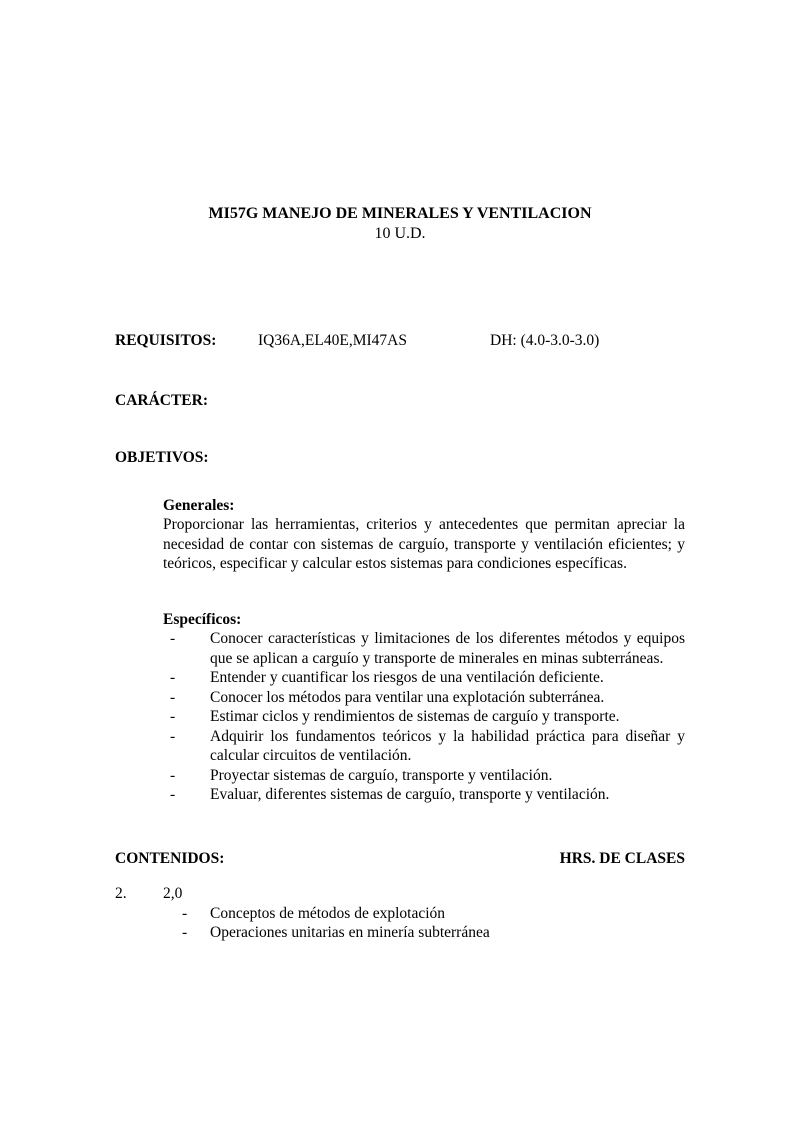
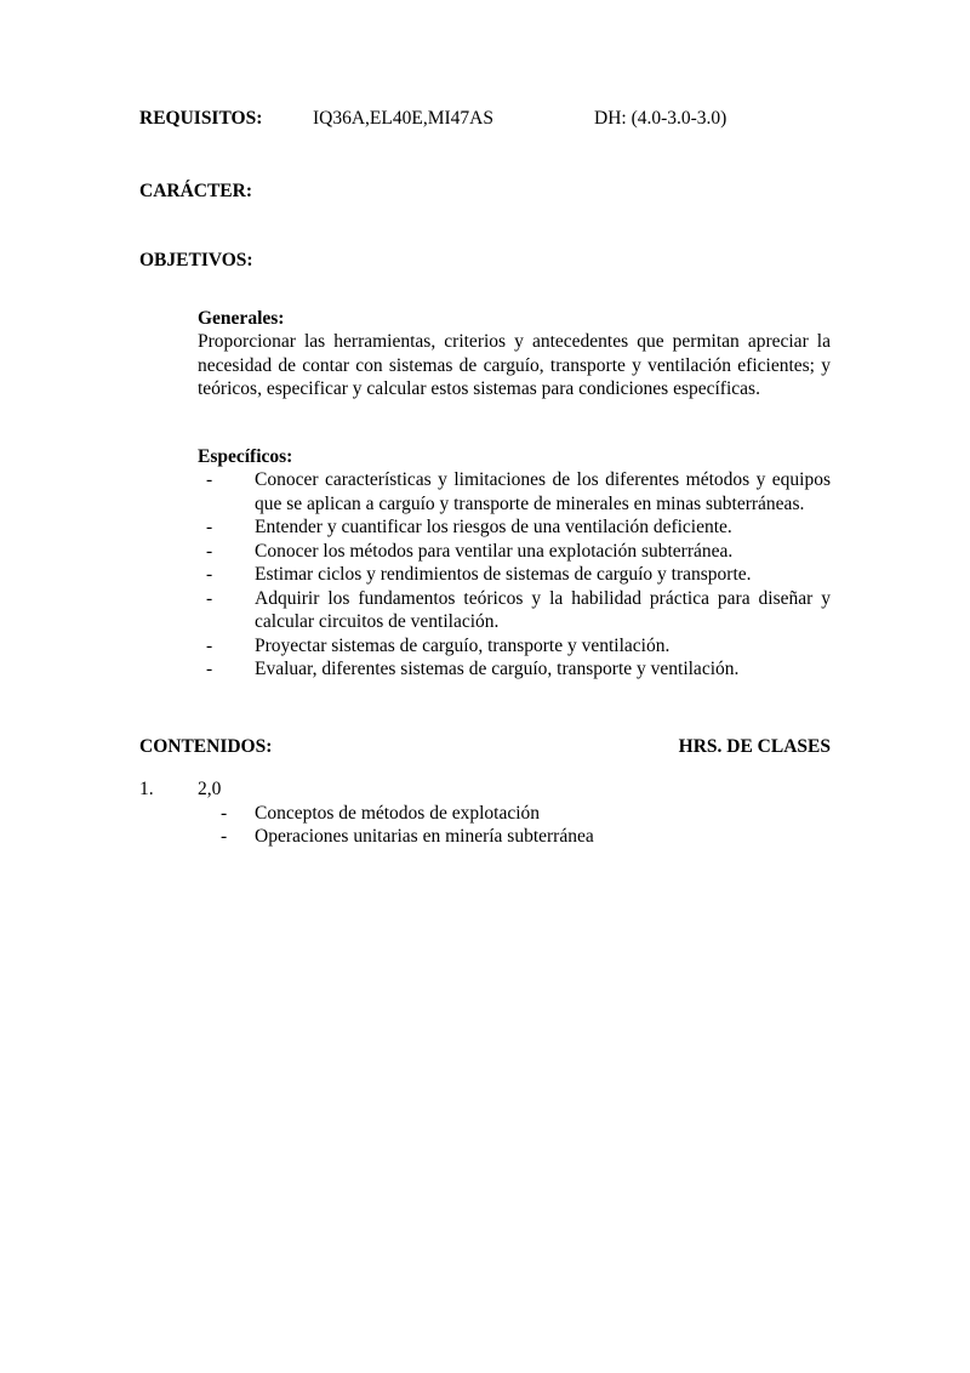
- MI57G MANEJO DE MINERALES Y VENTILACION
- 10 U.D.
  REQUISITOS:
  IQ36A,EL40E,MI47AS
  DH: (4.0-3.0-3.0)
  CARÁCTER:
  OBJETIVOS:
  Generales:
  Proporcionar las herramientas, criterios y antecedentes que permitan apreciar la necesidad de contar con sistemas de carguío, transporte y ventilación eficientes; y teóricos, especificar y calcular estos sistemas para condiciones específicas.
  Específicos:
  -
  Conocer características y limitaciones de los diferentes métodos y equipos que se aplican a carguío y transporte de minerales en minas subterráneas.
  -
  Entender y cuantificar los riesgos de una ventilación deficiente.
  -
  Conocer los métodos para ventilar una explotación subterránea.
  -
  Estimar ciclos y rendimientos de sistemas de carguío y transporte.
  -
  Adquirir los fundamentos teóricos y la habilidad práctica para diseñar y calcular circuitos de ventilación.
  -
  Proyectar sistemas de carguío, transporte y ventilación.
  -
  Evaluar, diferentes sistemas de carguío, transporte y ventilación.
  CONTENIDOS:
  HRS. DE CLASES
- 2.
+ 1.
  2,0
  -
  Conceptos de métodos de explotación
  -
  Operaciones unitarias en minería subterránea
